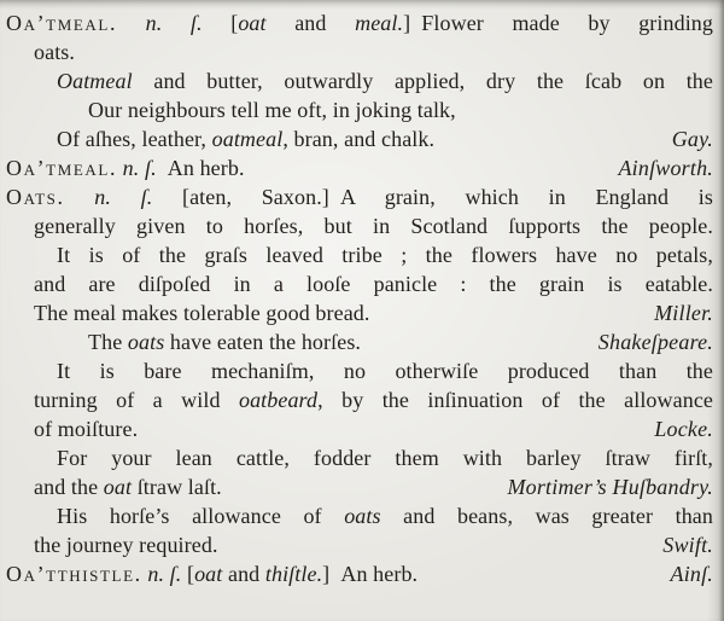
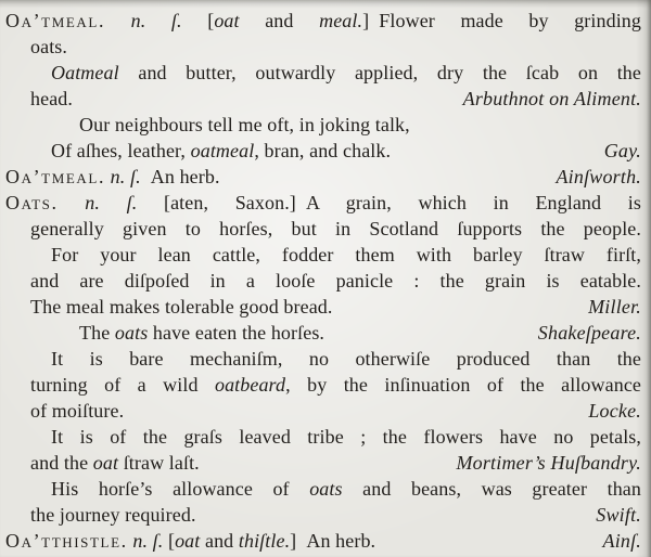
  Oa’tmeal. n. ſ. [oat and meal.] Flower made by grinding
  oats.
  Oatmeal and butter, outwardly applied, dry the ſcab on the
+ Arbuthnot on Aliment.
+ head.
  Our neighbours tell me oft, in joking talk,
  Gay.
  Of aſhes, leather, oatmeal, bran, and chalk.
  Ainſworth.
  Oa’tmeal. n. ſ. An herb.
  Oats. n. ſ. [aten, Saxon.] A grain, which in England is
  generally given to horſes, but in Scotland ſupports the people.
- It is of the graſs leaved tribe ; the flowers have no petals,
+ For your lean cattle, fodder them with barley ſtraw firſt,
  and are diſpoſed in a looſe panicle : the grain is eatable.
  Miller.
  The meal makes tolerable good bread.
  Shakeſpeare.
  The oats have eaten the horſes.
  It is bare mechaniſm, no otherwiſe produced than the
  turning of a wild oatbeard, by the inſinuation of the allowance
  Locke.
  of moiſture.
- For your lean cattle, fodder them with barley ſtraw firſt,
+ It is of the graſs leaved tribe ; the flowers have no petals,
  Mortimer’s Huſbandry.
  and the oat ſtraw laſt.
  His horſe’s allowance of oats and beans, was greater than
  Swift.
  the journey required.
  Ainſ.
  Oa’tthistle. n. ſ. [oat and thiſtle.] An herb.
